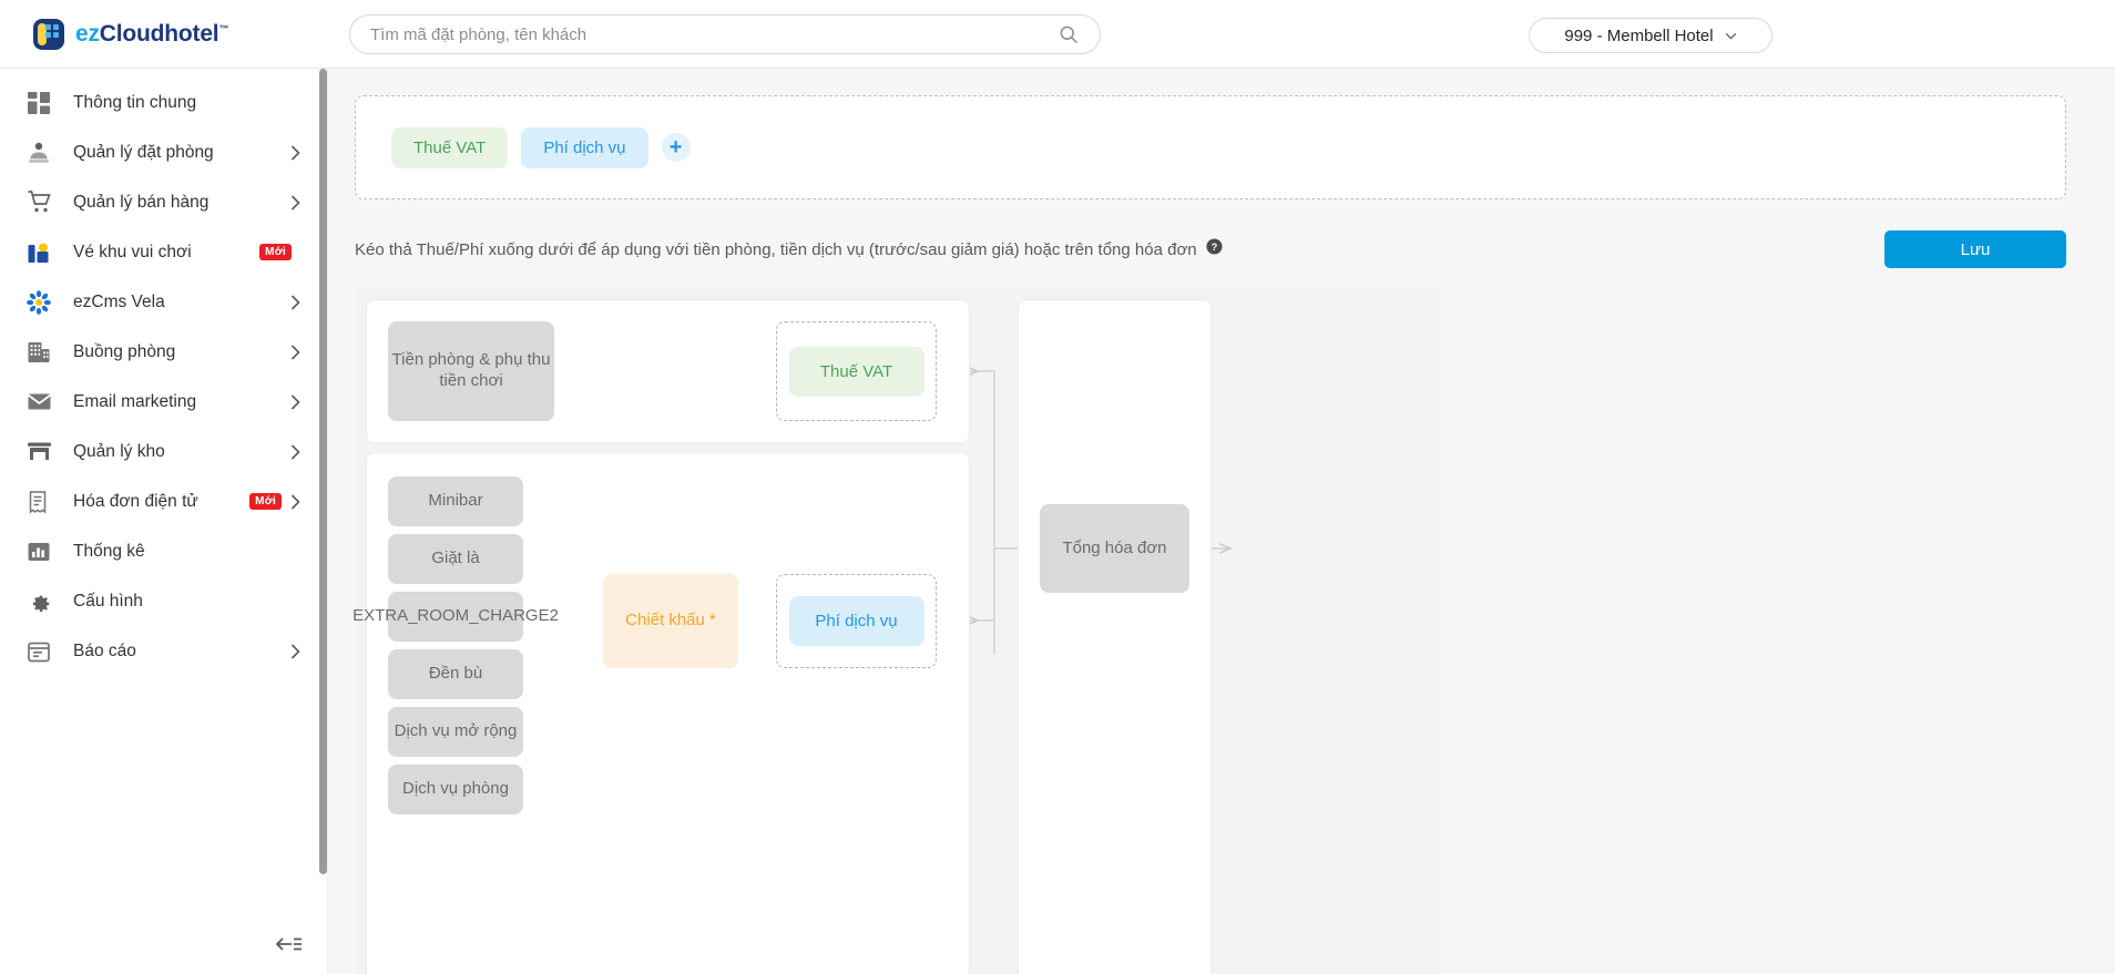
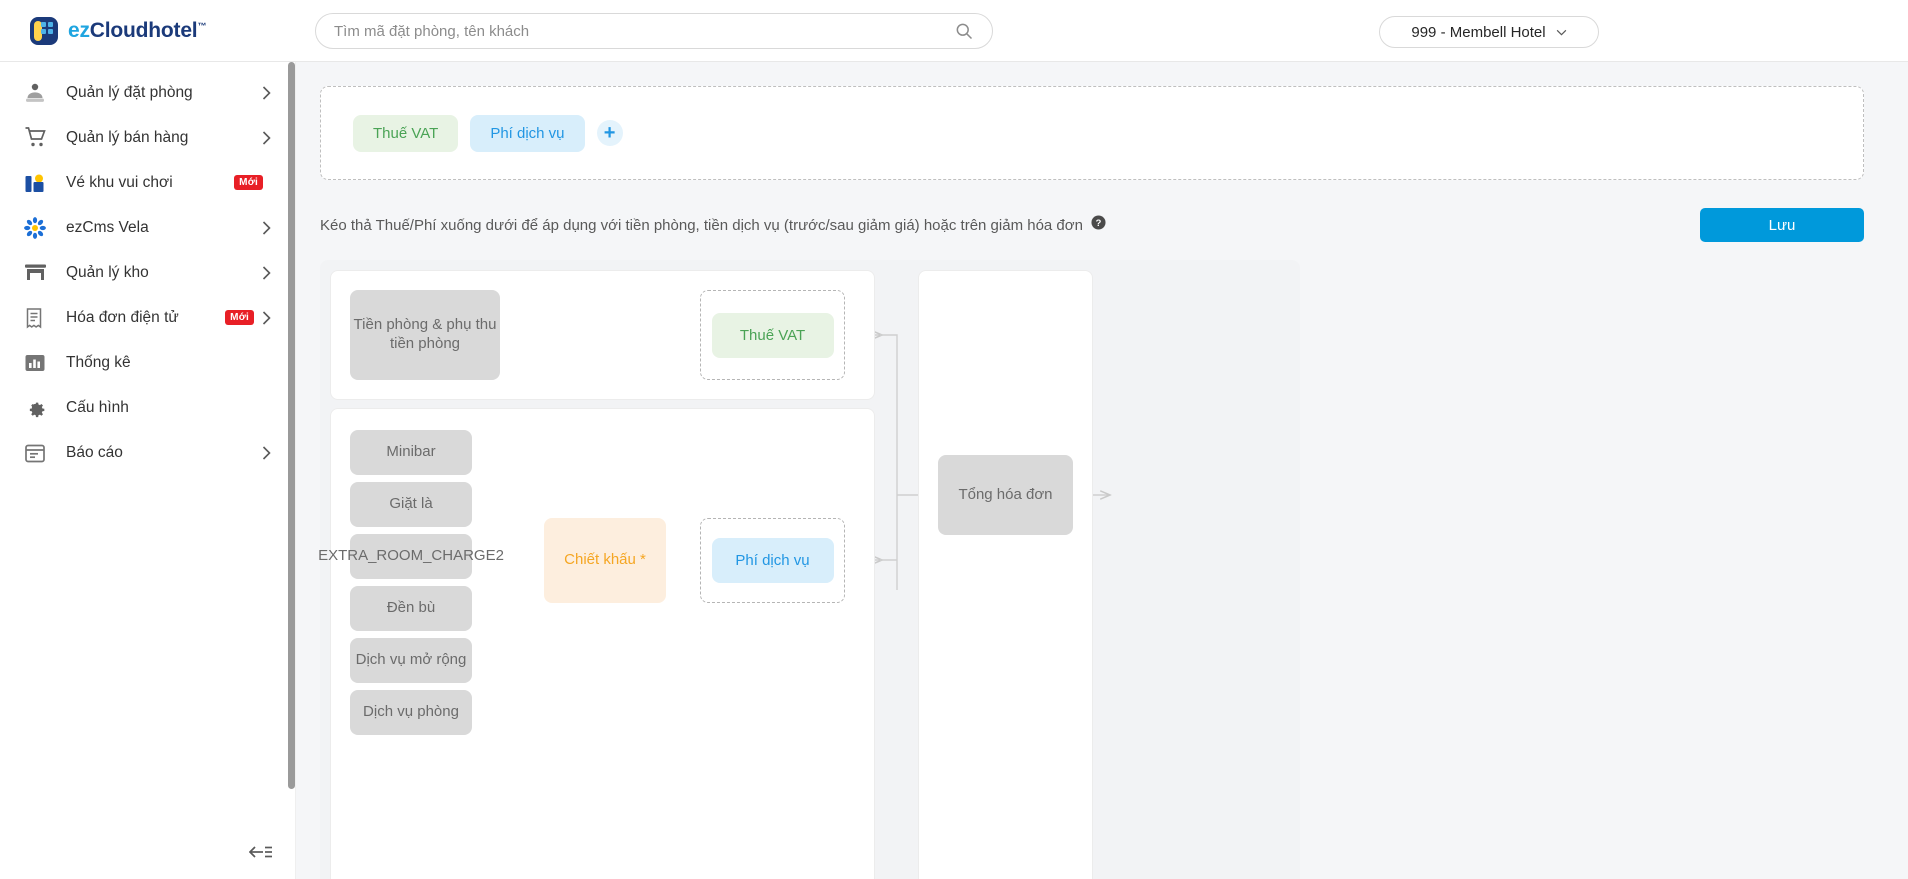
  ezCloudhotel™
  Tìm mã đặt phòng, tên khách
  999 - Membell Hotel
- Thông tin chung
  Quản lý đặt phòng
  Quản lý bán hàng
  Vé khu vui chơi
  Mới
  ezCms Vela
- Buồng phòng
- Email marketing
  Quản lý kho
  Hóa đơn điện tử
  Mới
  Thống kê
  Cấu hình
  Báo cáo
  Thuế VAT
  Phí dịch vụ
  +
- Kéo thả Thuế/Phí xuống dưới để áp dụng với tiền phòng, tiền dịch vụ (trước/sau giảm giá) hoặc trên tổng hóa đơn
+ Kéo thả Thuế/Phí xuống dưới để áp dụng với tiền phòng, tiền dịch vụ (trước/sau giảm giá) hoặc trên giảm hóa đơn
  ?
  Lưu
- Tiền phòng & phụ thu tiền chơi
+ Tiền phòng & phụ thu tiền phòng
  Thuế VAT
  Minibar
  Giặt là
  EXTRA_ROOM_CHARGE2
  Đền bù
  Dịch vụ mở rộng
  Dịch vụ phòng
  Chiết khấu *
  Phí dịch vụ
  Tổng hóa đơn
